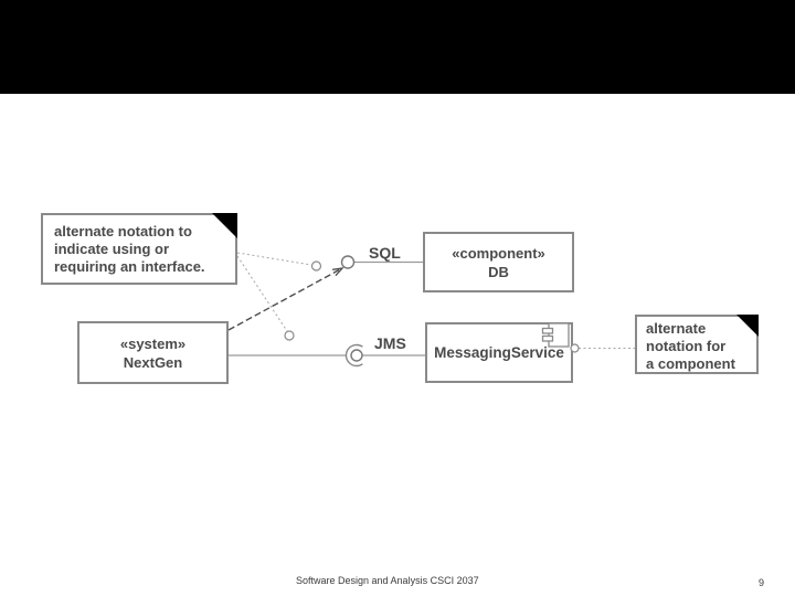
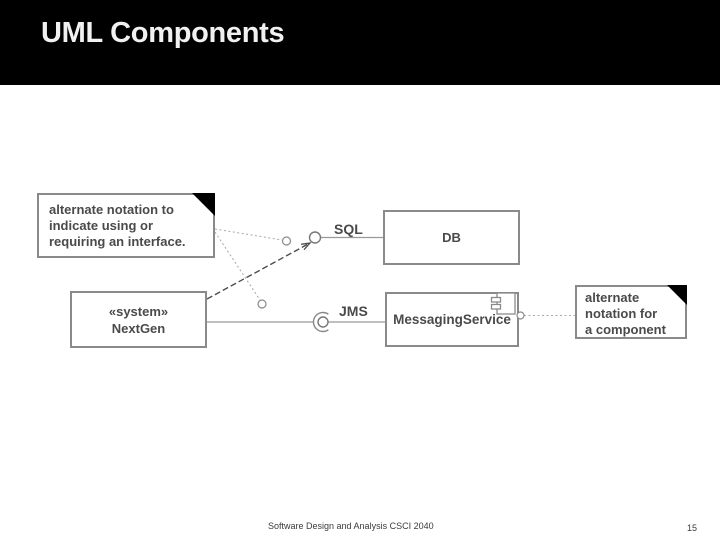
+ UML Components
  alternate notation to
  indicate using or
  requiring an interface.
  alternate
  notation for
  a component
  «system»
  NextGen
- «component»
  DB
  MessagingService
  SQL
  JMS
- Software Design and Analysis CSCI 2037
+ Software Design and Analysis CSCI 2040
- 9
+ 15
